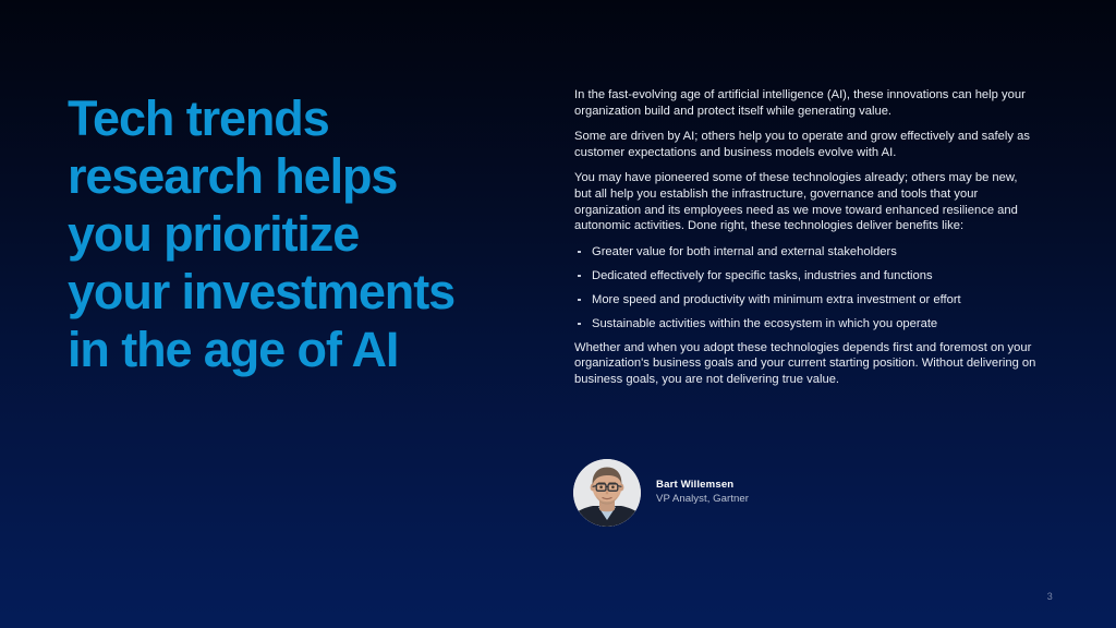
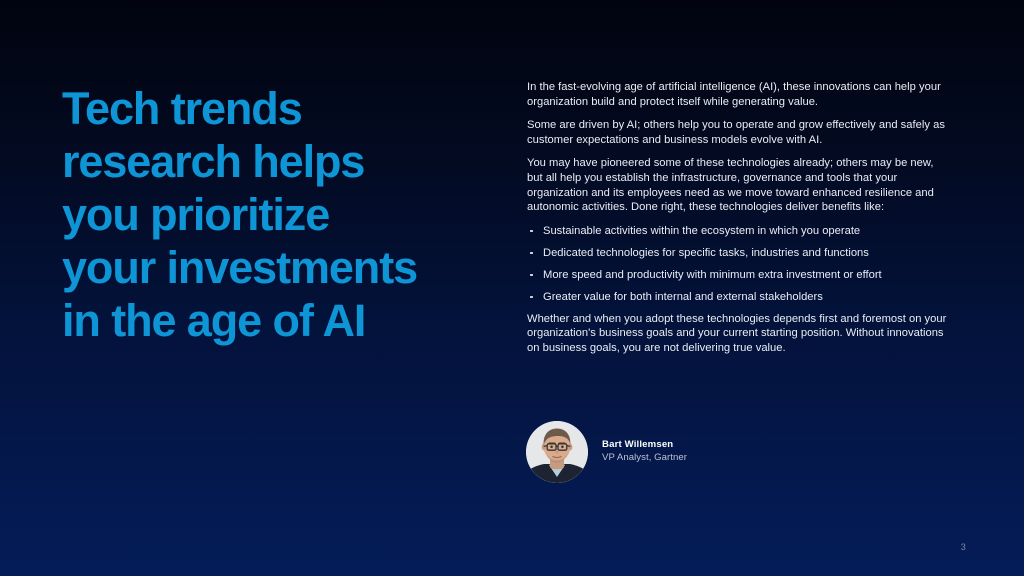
  Tech trends
  research helps
  you prioritize
  your investments
  in the age of AI
  In the fast-evolving age of artificial intelligence (AI), these innovations can help your organization build and protect itself while generating value.
  Some are driven by AI; others help you to operate and grow effectively and safely as customer expectations and business models evolve with AI.
  You may have pioneered some of these technologies already; others may be new, but all help you establish the infrastructure, governance and tools that your organization and its employees need as we move toward enhanced resilience and autonomic activities. Done right, these technologies deliver benefits like:
- Greater value for both internal and external stakeholders
+ Sustainable activities within the ecosystem in which you operate
- Dedicated effectively for specific tasks, industries and functions
+ Dedicated technologies for specific tasks, industries and functions
  More speed and productivity with minimum extra investment or effort
- Sustainable activities within the ecosystem in which you operate
+ Greater value for both internal and external stakeholders
- Whether and when you adopt these technologies depends first and foremost on your organization's business goals and your current starting position. Without delivering on business goals, you are not delivering true value.
+ Whether and when you adopt these technologies depends first and foremost on your organization's business goals and your current starting position. Without innovations on business goals, you are not delivering true value.
  Bart Willemsen
  VP Analyst, Gartner
  3
